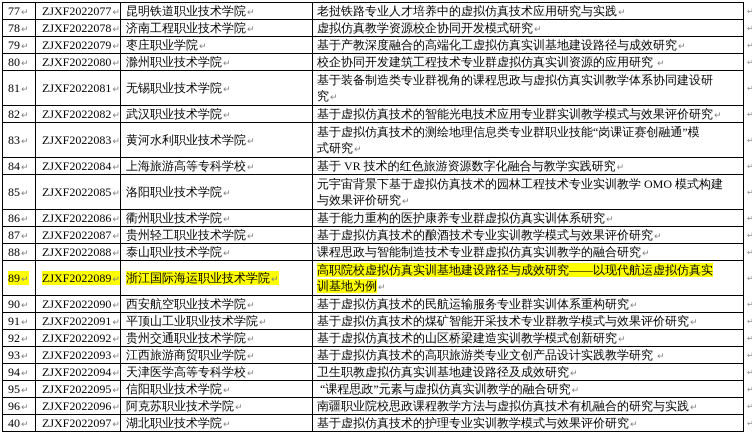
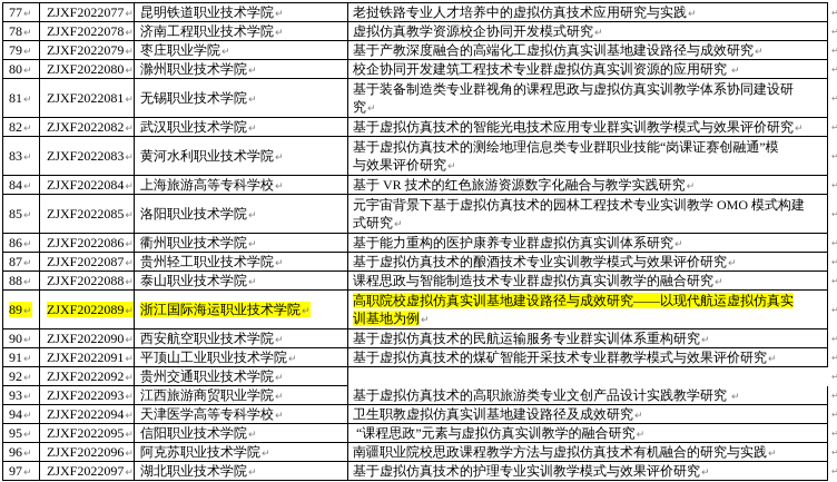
  77↵
  ZJXF2022077↵
  昆明铁道职业技术学院↵
  老挝铁路专业人才培养中的虚拟仿真技术应用研究与实践↵
  ↵
  78↵
  ZJXF2022078↵
  济南工程职业技术学院↵
  虚拟仿真教学资源校企协同开发模式研究↵
  ↵
  79↵
  ZJXF2022079↵
  枣庄职业学院↵
  基于产教深度融合的高端化工虚拟仿真实训基地建设路径与成效研究↵
  ↵
  80↵
  ZJXF2022080↵
  滁州职业技术学院↵
  校企协同开发建筑工程技术专业群虚拟仿真实训资源的应用研究 ↵
  ↵
  81↵
  ZJXF2022081↵
  无锡职业技术学院↵
  基于装备制造类专业群视角的课程思政与虚拟仿真实训教学体系协同建设研
  究↵
  ↵
  82↵
  ZJXF2022082↵
  武汉职业技术学院↵
  基于虚拟仿真技术的智能光电技术应用专业群实训教学模式与效果评价研究↵
  ↵
  83↵
  ZJXF2022083↵
  黄河水利职业技术学院↵
  基于虚拟仿真技术的测绘地理信息类专业群职业技能“岗课证赛创融通”模
- 式研究↵
+ 与效果评价研究↵
  ↵
  84↵
  ZJXF2022084↵
  上海旅游高等专科学校↵
  基于 VR 技术的红色旅游资源数字化融合与教学实践研究↵
  ↵
  85↵
  ZJXF2022085↵
  洛阳职业技术学院↵
  元宇宙背景下基于虚拟仿真技术的园林工程技术专业实训教学 OMO 模式构建
- 与效果评价研究↵
+ 式研究↵
  ↵
  86↵
  ZJXF2022086↵
  衢州职业技术学院↵
  基于能力重构的医护康养专业群虚拟仿真实训体系研究↵
  ↵
  87↵
  ZJXF2022087↵
  贵州轻工职业技术学院↵
  基于虚拟仿真技术的酿酒技术专业实训教学模式与效果评价研究↵
  ↵
  88↵
  ZJXF2022088↵
  泰山职业技术学院↵
  课程思政与智能制造技术专业群虚拟仿真实训教学的融合研究↵
  ↵
  89↵
  ZJXF2022089↵
  浙江国际海运职业技术学院↵
  高职院校虚拟仿真实训基地建设路径与成效研究——以现代航运虚拟仿真实
  训基地为例↵
  ↵
  90↵
  ZJXF2022090↵
  西安航空职业技术学院↵
  基于虚拟仿真技术的民航运输服务专业群实训体系重构研究↵
  ↵
  91↵
  ZJXF2022091↵
  平顶山工业职业技术学院↵
  基于虚拟仿真技术的煤矿智能开采技术专业群教学模式与效果评价研究↵
  ↵
  92↵
  ZJXF2022092↵
  贵州交通职业技术学院↵
- 基于虚拟仿真技术的山区桥梁建造实训教学模式创新研究↵
  ↵
  93↵
  ZJXF2022093↵
  江西旅游商贸职业学院↵
  基于虚拟仿真技术的高职旅游类专业文创产品设计实践教学研究 ↵
  ↵
  94↵
  ZJXF2022094↵
  天津医学高等专科学校↵
  卫生职教虚拟仿真实训基地建设路径及成效研究↵
  ↵
  95↵
  ZJXF2022095↵
  信阳职业技术学院↵
  “课程思政”元素与虚拟仿真实训教学的融合研究↵
  ↵
  96↵
  ZJXF2022096↵
  阿克苏职业技术学院↵
  南疆职业院校思政课程教学方法与虚拟仿真技术有机融合的研究与实践↵
  ↵
- 40↵
+ 97↵
  ZJXF2022097↵
  湖北职业技术学院↵
  基于虚拟仿真技术的护理专业实训教学模式与效果评价研究↵
  ↵
